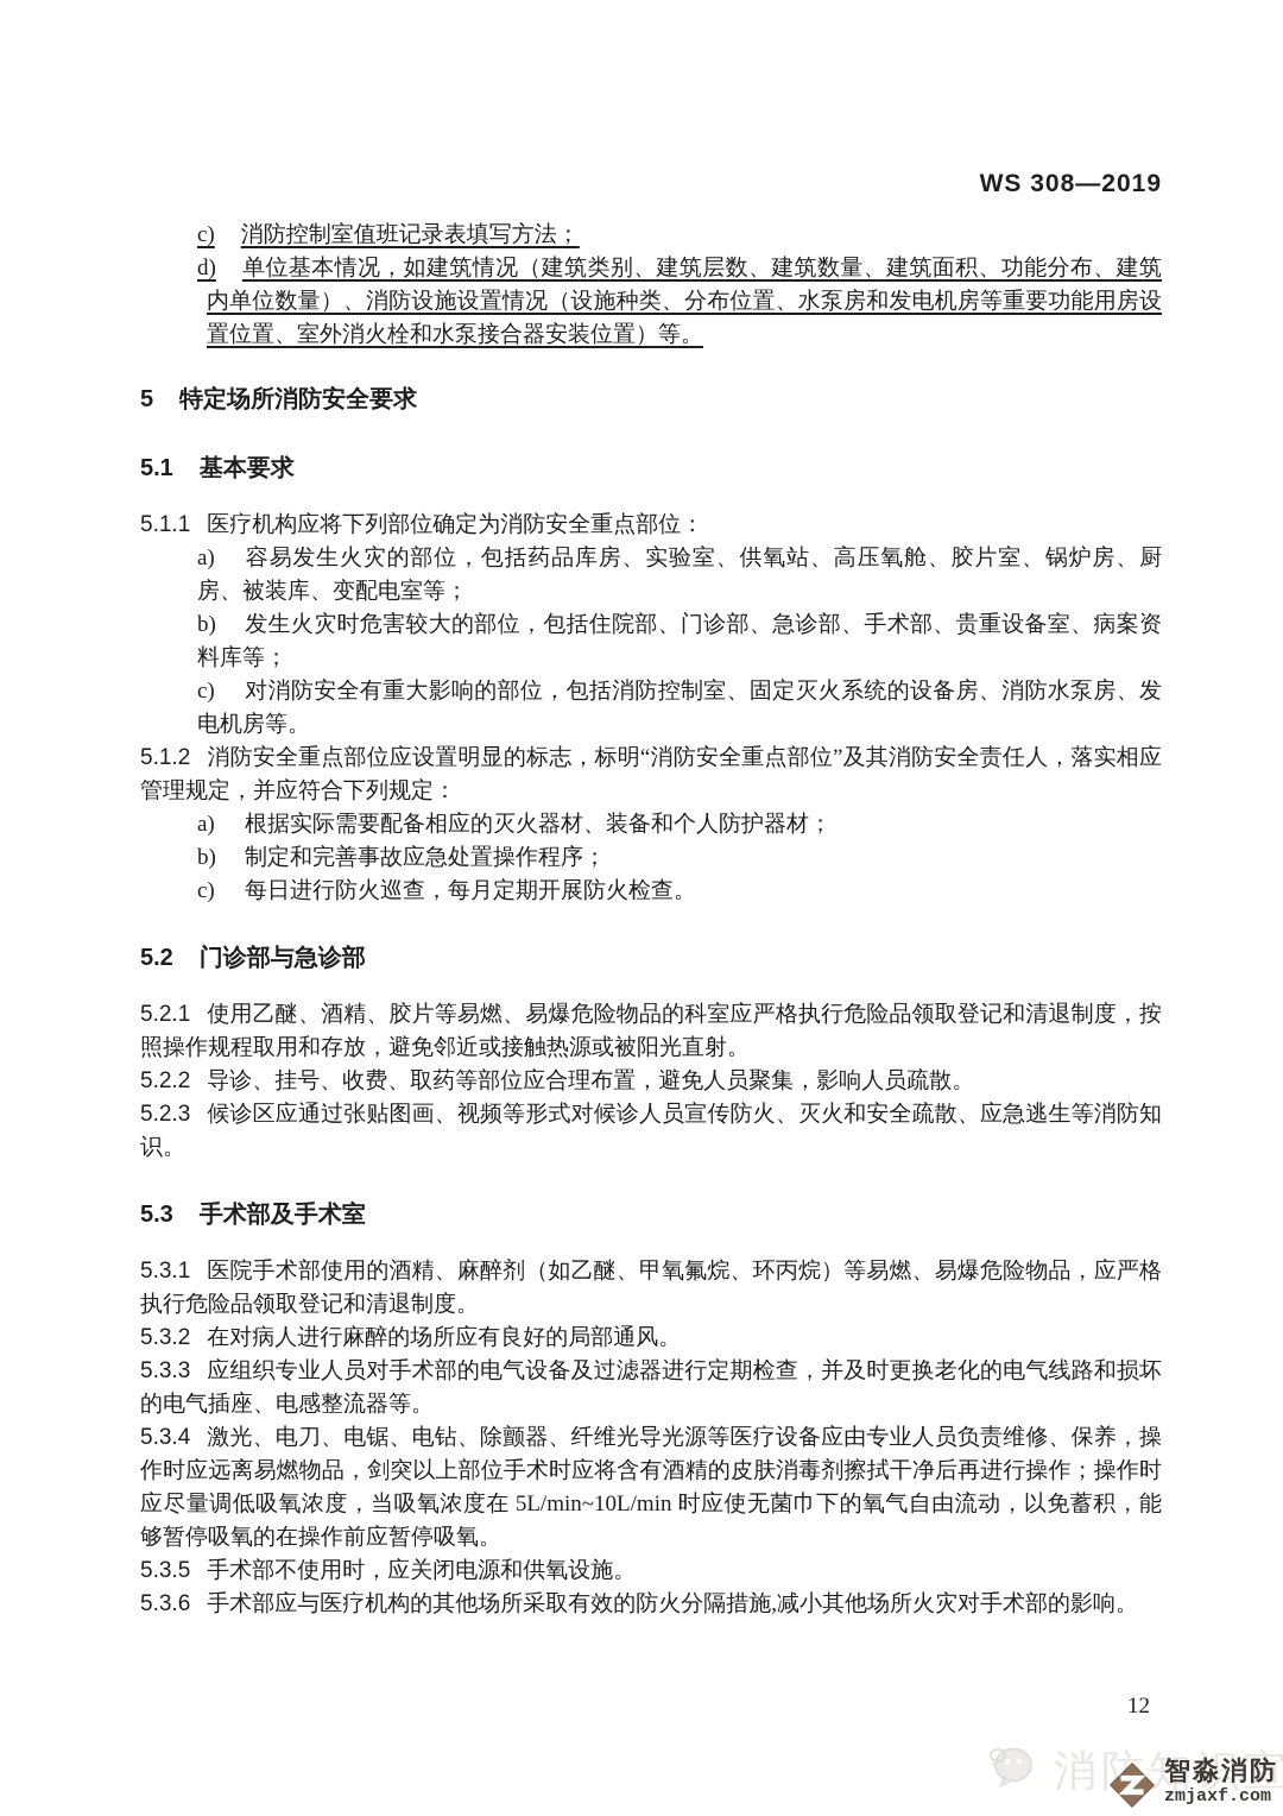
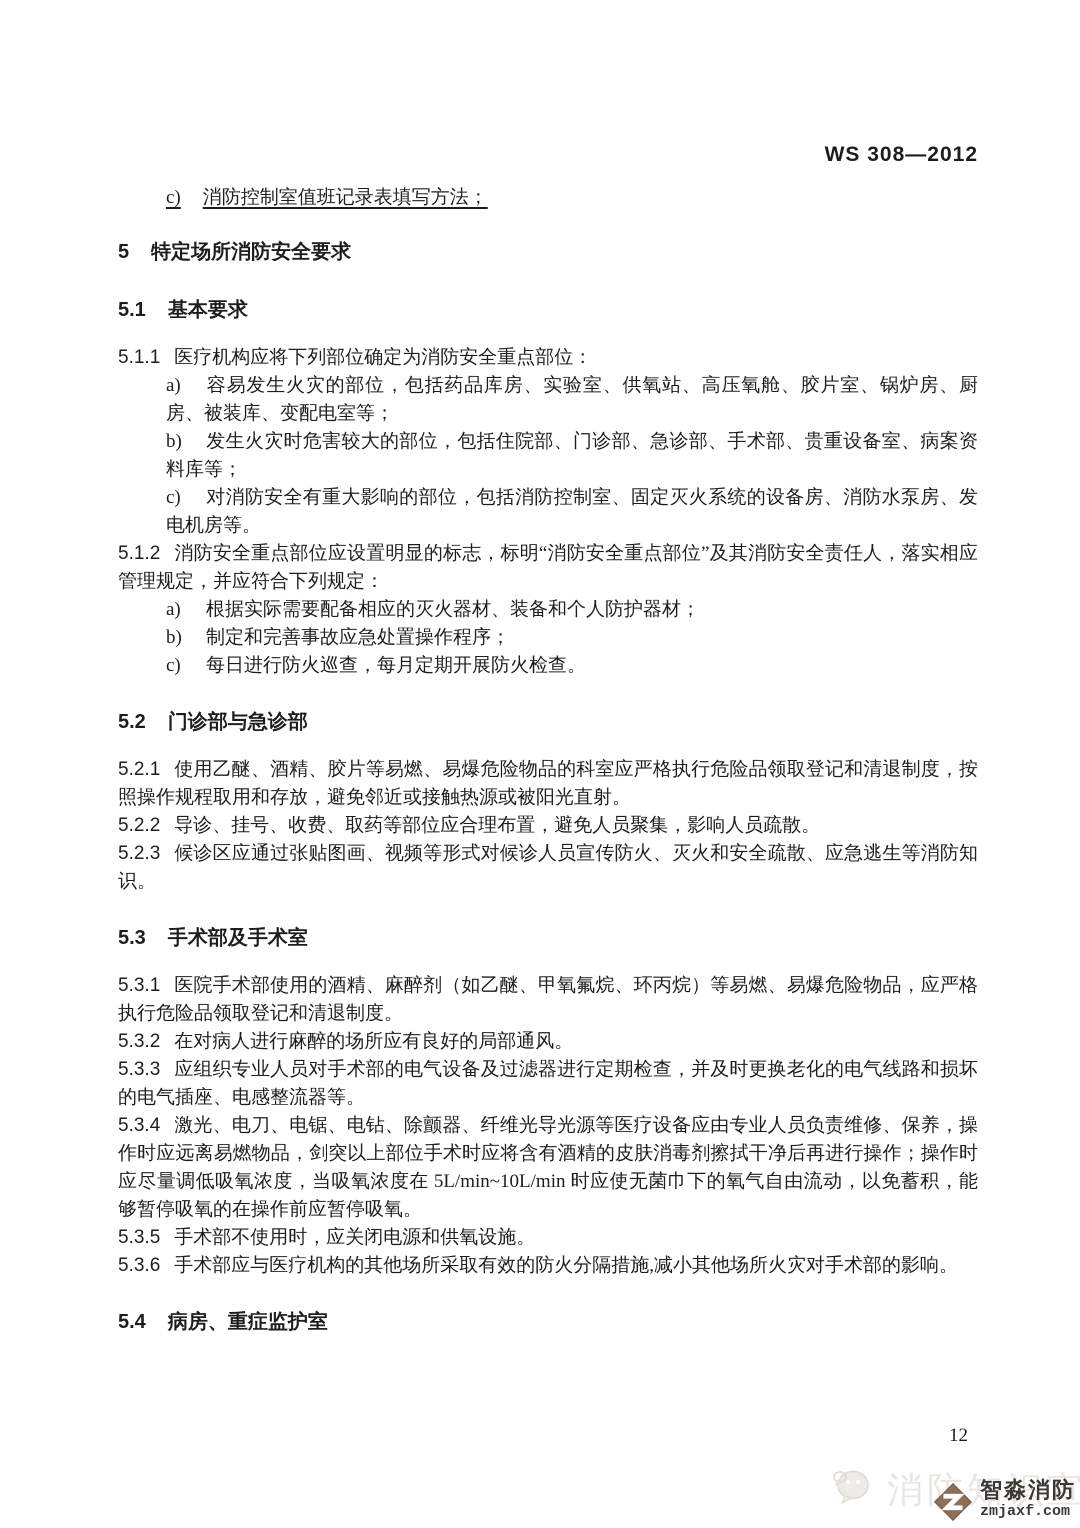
- WS 308—2019
+ WS 308—2012
  c) 消防控制室值班记录表填写方法；
- d) 单位基本情况，如建筑情况（建筑类别、建筑层数、建筑数量、建筑面积、功能分布、建筑内单位数量）、消防设施设置情况（设施种类、分布位置、水泵房和发电机房等重要功能用房设置位置、室外消火栓和水泵接合器安装位置）等。
  5 特定场所消防安全要求
  5.1 基本要求
  5.1.1 医疗机构应将下列部位确定为消防安全重点部位：
  a) 容易发生火灾的部位，包括药品库房、实验室、供氧站、高压氧舱、胶片室、锅炉房、厨房、被装库、变配电室等；
  b) 发生火灾时危害较大的部位，包括住院部、门诊部、急诊部、手术部、贵重设备室、病案资料库等；
  c) 对消防安全有重大影响的部位，包括消防控制室、固定灭火系统的设备房、消防水泵房、发电机房等。
  5.1.2 消防安全重点部位应设置明显的标志，标明“消防安全重点部位”及其消防安全责任人，落实相应管理规定，并应符合下列规定：
  a) 根据实际需要配备相应的灭火器材、装备和个人防护器材；
  b) 制定和完善事故应急处置操作程序；
  c) 每日进行防火巡查，每月定期开展防火检查。
  5.2 门诊部与急诊部
  5.2.1 使用乙醚、酒精、胶片等易燃、易爆危险物品的科室应严格执行危险品领取登记和清退制度，按照操作规程取用和存放，避免邻近或接触热源或被阳光直射。
  5.2.2 导诊、挂号、收费、取药等部位应合理布置，避免人员聚集，影响人员疏散。
  5.2.3 候诊区应通过张贴图画、视频等形式对候诊人员宣传防火、灭火和安全疏散、应急逃生等消防知识。
  5.3 手术部及手术室
  5.3.1 医院手术部使用的酒精、麻醉剂（如乙醚、甲氧氟烷、环丙烷）等易燃、易爆危险物品，应严格执行危险品领取登记和清退制度。
  5.3.2 在对病人进行麻醉的场所应有良好的局部通风。
  5.3.3 应组织专业人员对手术部的电气设备及过滤器进行定期检查，并及时更换老化的电气线路和损坏的电气插座、电感整流器等。
  5.3.4 激光、电刀、电锯、电钻、除颤器、纤维光导光源等医疗设备应由专业人员负责维修、保养，操作时应远离易燃物品，剑突以上部位手术时应将含有酒精的皮肤消毒剂擦拭干净后再进行操作；操作时应尽量调低吸氧浓度，当吸氧浓度在 5L/min~10L/min 时应使无菌巾下的氧气自由流动，以免蓄积，能够暂停吸氧的在操作前应暂停吸氧。
  5.3.5 手术部不使用时，应关闭电源和供氧设施。
  5.3.6 手术部应与医疗机构的其他场所采取有效的防火分隔措施,减小其他场所火灾对手术部的影响。
+ 5.4 病房、重症监护室
  12
  智淼消防
  zmjaxf.com
